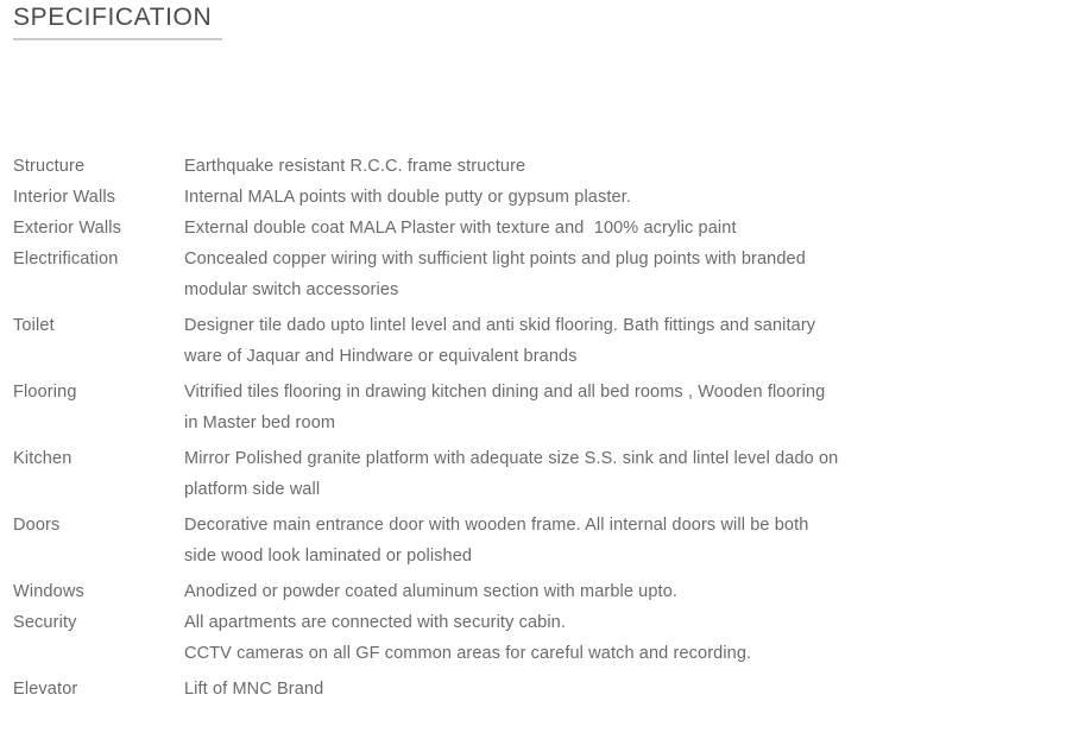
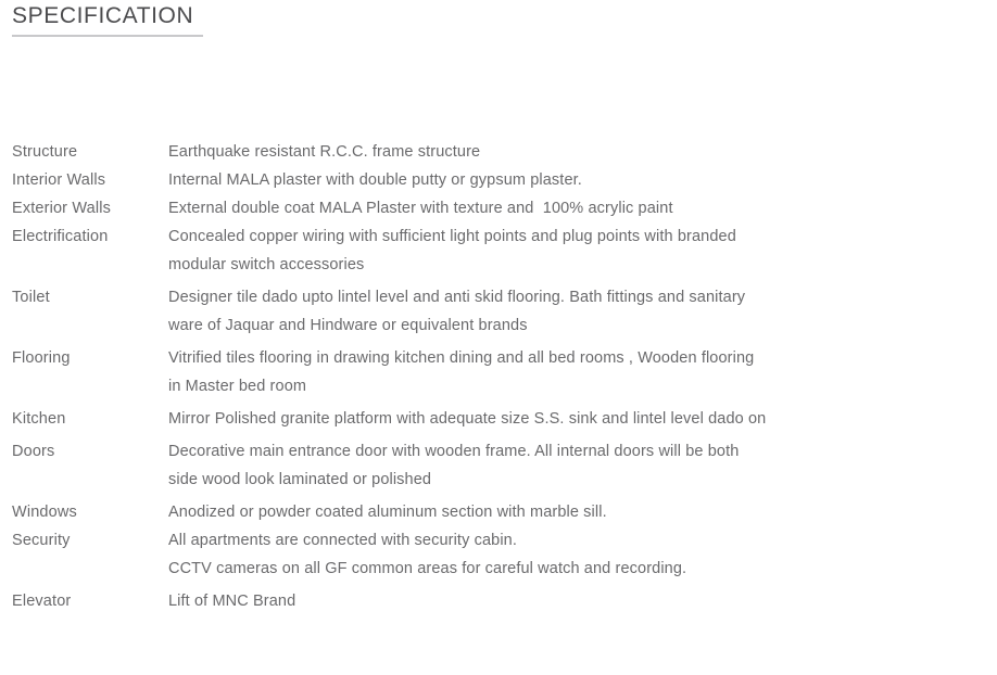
  SPECIFICATION
  Structure
  Earthquake resistant R.C.C. frame structure
  Interior Walls
- Internal MALA points with double putty or gypsum plaster.
+ Internal MALA plaster with double putty or gypsum plaster.
  Exterior Walls
  External double coat MALA Plaster with texture and 100% acrylic paint
  Electrification
  Concealed copper wiring with sufficient light points and plug points with branded
  modular switch accessories
  Toilet
  Designer tile dado upto lintel level and anti skid flooring. Bath fittings and sanitary
  ware of Jaquar and Hindware or equivalent brands
  Flooring
  Vitrified tiles flooring in drawing kitchen dining and all bed rooms , Wooden flooring
  in Master bed room
  Kitchen
  Mirror Polished granite platform with adequate size S.S. sink and lintel level dado on
- platform side wall
  Doors
  Decorative main entrance door with wooden frame. All internal doors will be both
  side wood look laminated or polished
  Windows
- Anodized or powder coated aluminum section with marble upto.
+ Anodized or powder coated aluminum section with marble sill.
  Security
  All apartments are connected with security cabin.
  CCTV cameras on all GF common areas for careful watch and recording.
  Elevator
  Lift of MNC Brand
